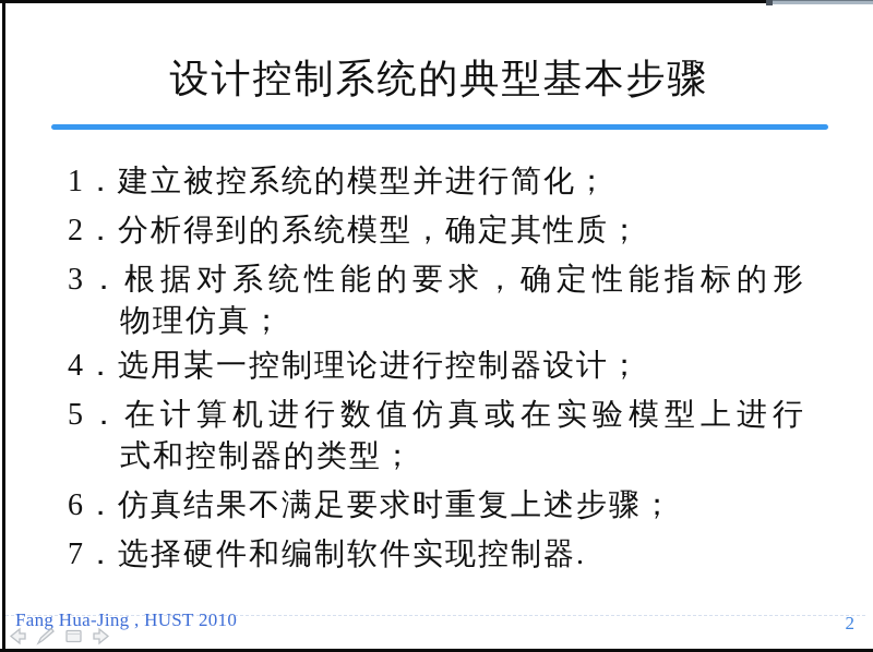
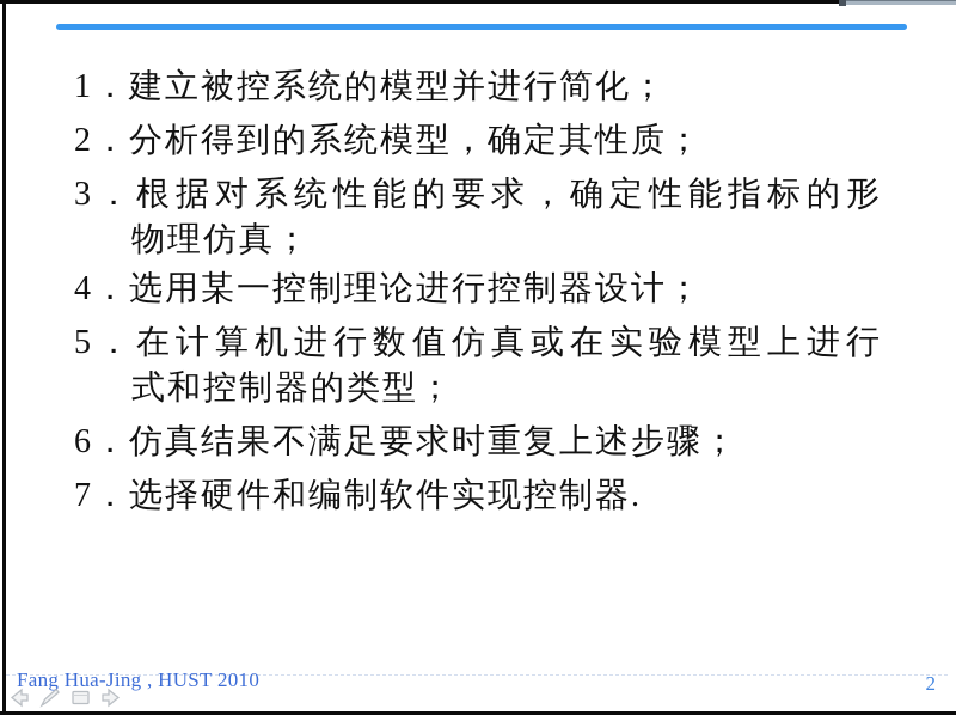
- 设计控制系统的典型基本步骤
  1．建立被控系统的模型并进行简化；
  2．分析得到的系统模型，确定其性质；
  3．根据对系统性能的要求，确定性能指标的形
  物理仿真；
  4．选用某一控制理论进行控制器设计；
  5．在计算机进行数值仿真或在实验模型上进行
  式和控制器的类型；
  6．仿真结果不满足要求时重复上述步骤；
  7．选择硬件和编制软件实现控制器.
  Fang Hua-Jing , HUST 2010
  2
